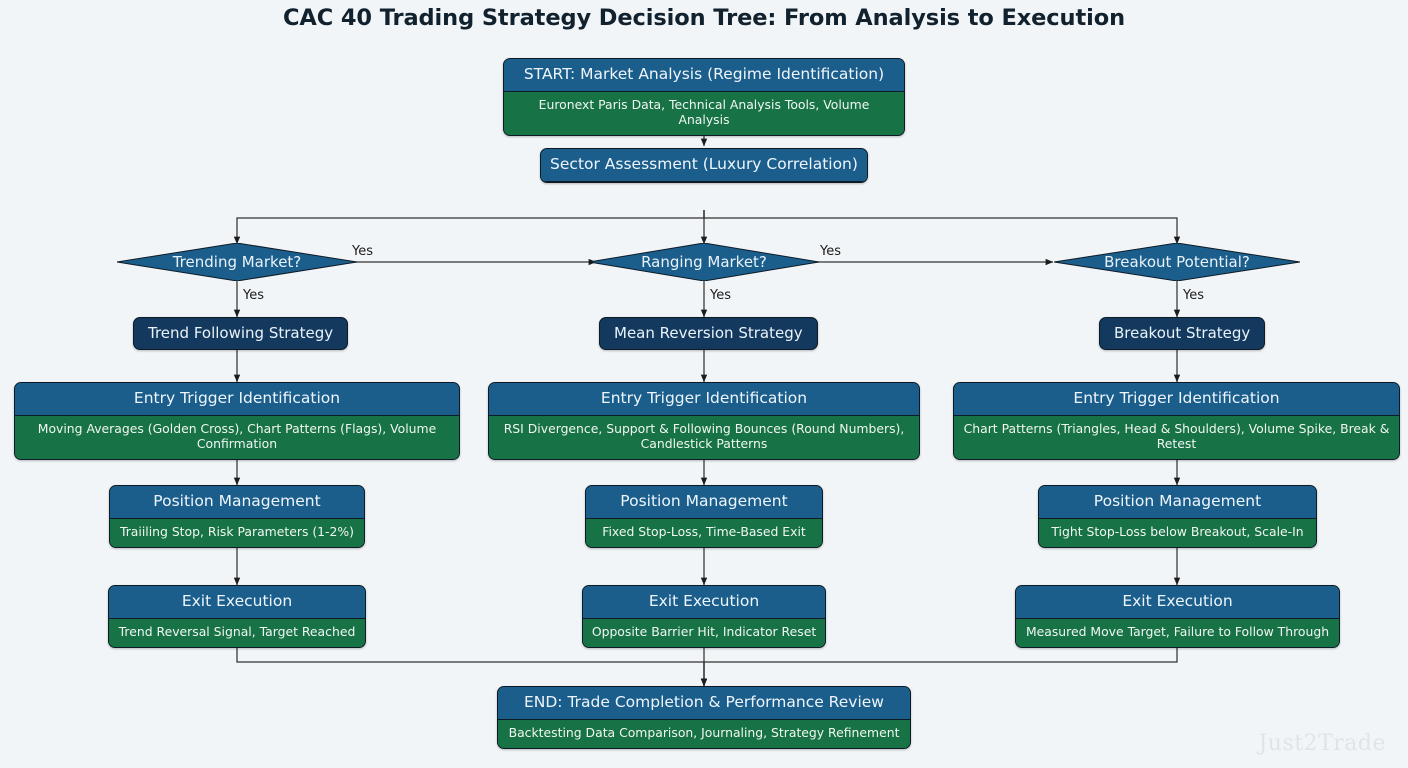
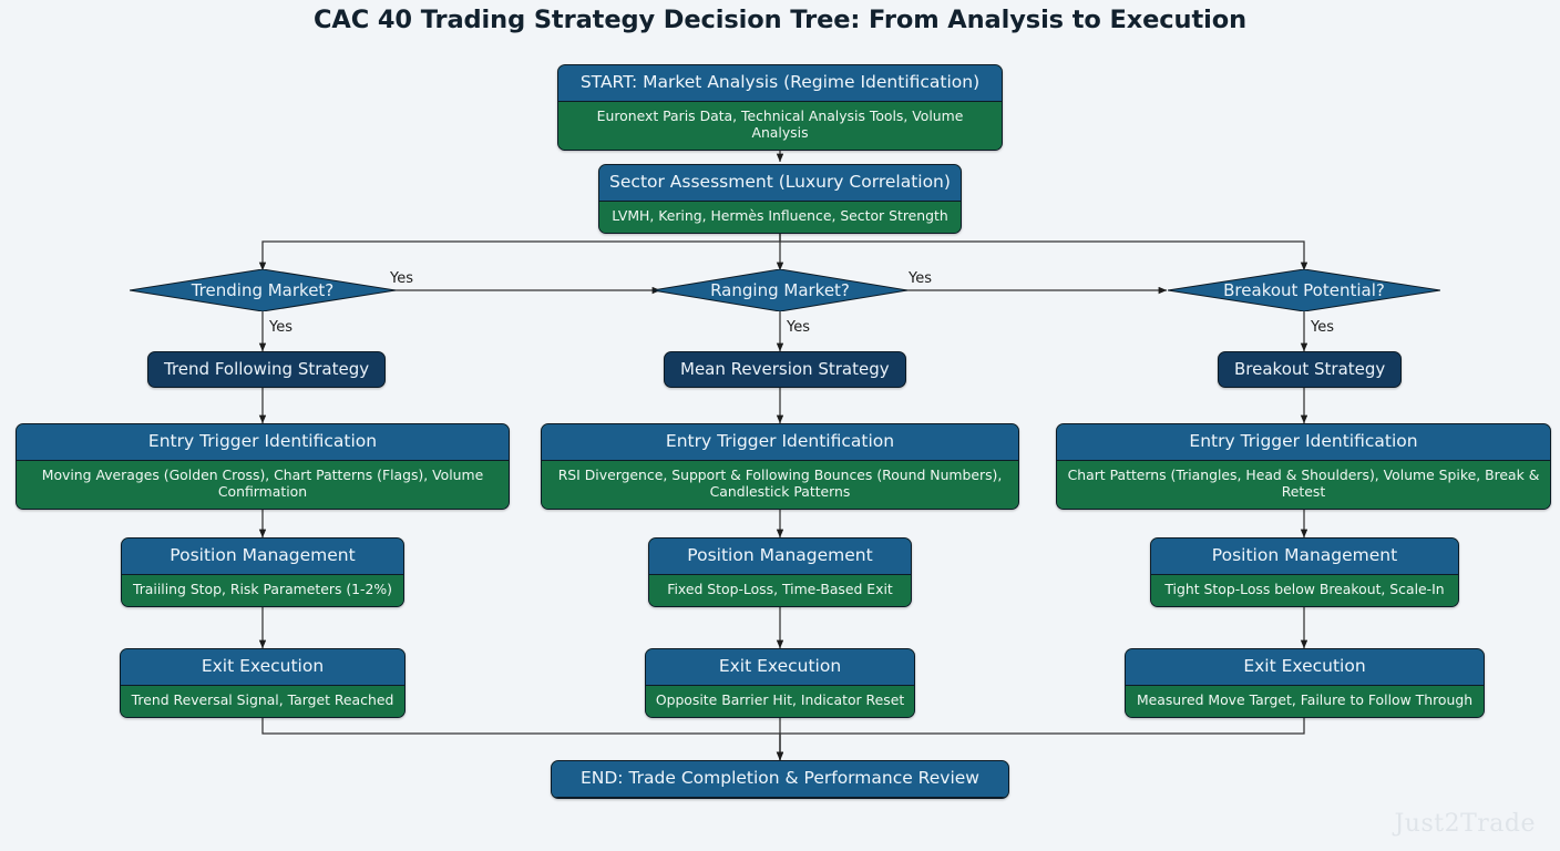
  CAC 40 Trading Strategy Decision Tree: From Analysis to Execution
  START: Market Analysis (Regime Identification)
  Euronext Paris Data, Technical Analysis Tools, Volume Analysis
  Sector Assessment (Luxury Correlation)
+ LVMH, Kering, Hermès Influence, Sector Strength
  Trending Market?
  Ranging Market?
  Breakout Potential?
  Yes
  Yes
  Yes
  Yes
  Yes
  Trend Following Strategy
  Mean Reversion Strategy
  Breakout Strategy
  Entry Trigger Identification
  Moving Averages (Golden Cross), Chart Patterns (Flags), Volume Confirmation
  Entry Trigger Identification
  RSI Divergence, Support & Following Bounces (Round Numbers), Candlestick Patterns
  Entry Trigger Identification
  Chart Patterns (Triangles, Head & Shoulders), Volume Spike, Break & Retest
  Position Management
  Traiiling Stop, Risk Parameters (1-2%)
  Position Management
  Fixed Stop-Loss, Time-Based Exit
  Position Management
  Tight Stop-Loss below Breakout, Scale-In
  Exit Execution
  Trend Reversal Signal, Target Reached
  Exit Execution
  Opposite Barrier Hit, Indicator Reset
  Exit Execution
  Measured Move Target, Failure to Follow Through
  END: Trade Completion & Performance Review
- Backtesting Data Comparison, Journaling, Strategy Refinement
